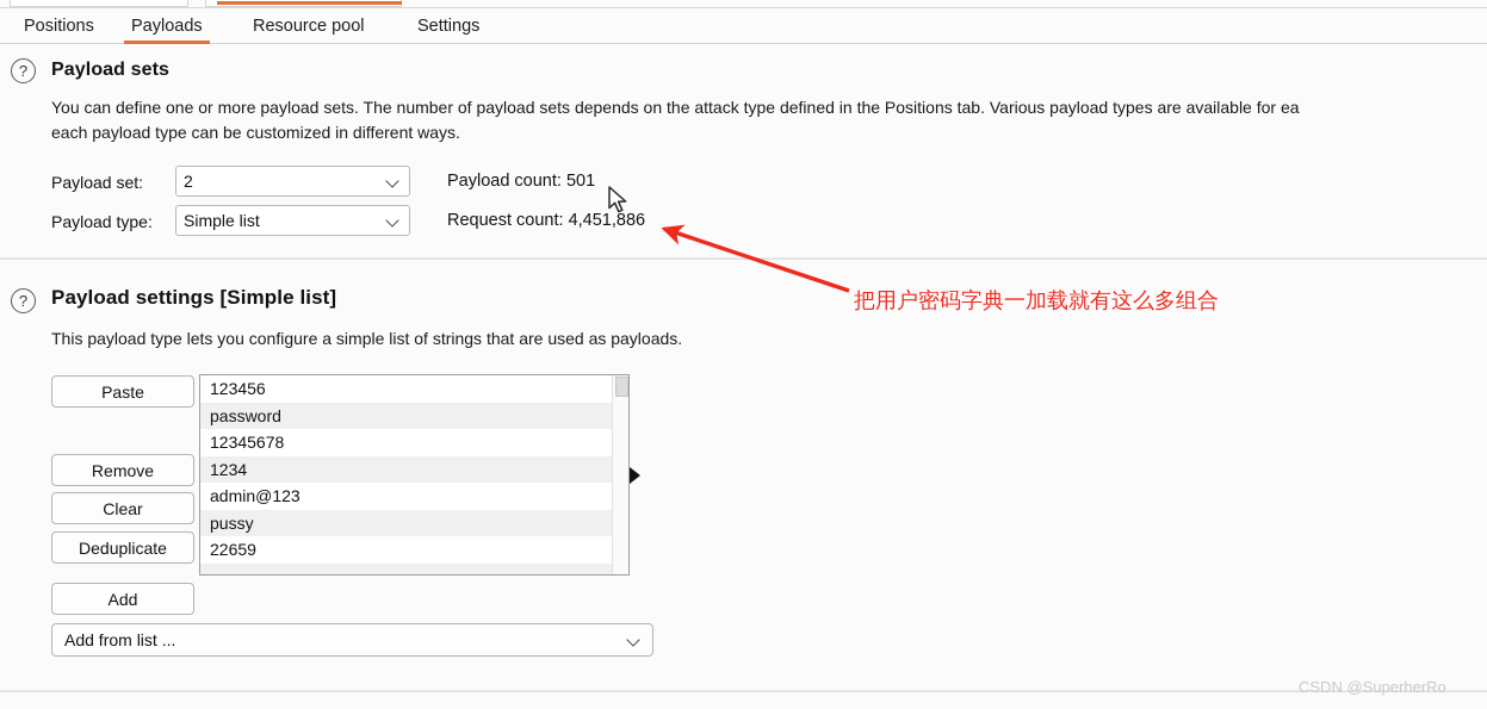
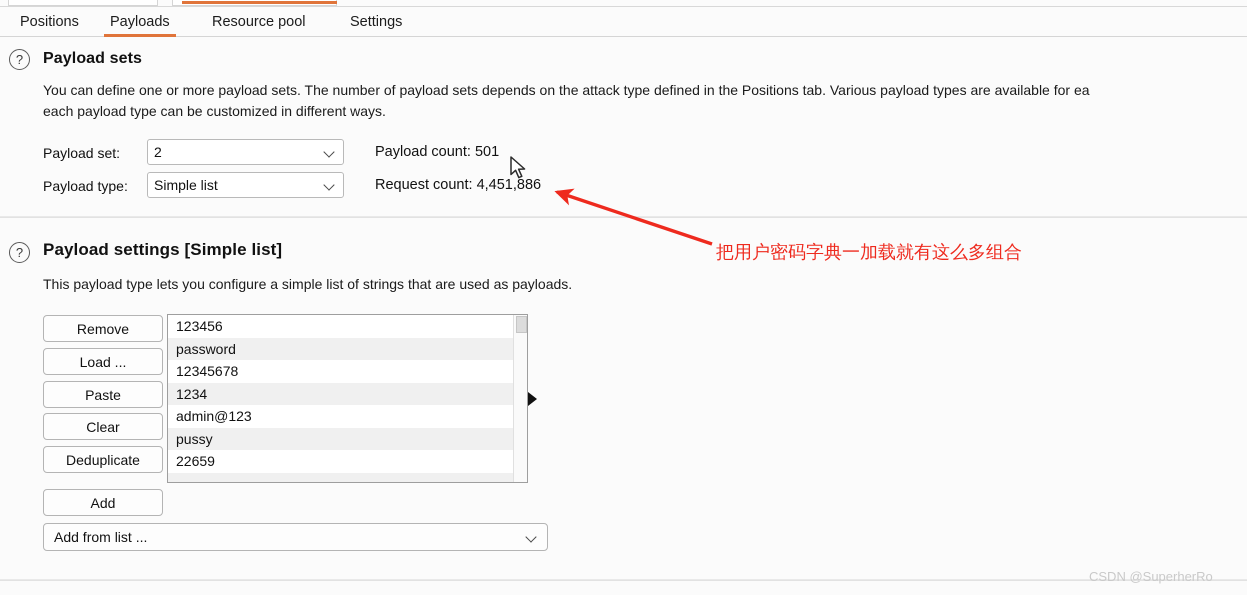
  Positions
  Payloads
  Resource pool
  Settings
  ?
  Payload sets
  You can define one or more payload sets. The number of payload sets depends on the attack type defined in the Positions tab. Various payload types are available for ea
  each payload type can be customized in different ways.
  Payload set:
  2
  Payload type:
  Simple list
  Payload count: 501
  Request count: 4,451,886
  ?
  Payload settings [Simple list]
  This payload type lets you configure a simple list of strings that are used as payloads.
- Paste
+ Remove
+ Load ...
- Remove
+ Paste
  Clear
  Deduplicate
  Add
  Add from list ...
  123456
  password
  12345678
  1234
  admin@123
  pussy
  22659
  把用户密码字典一加载就有这么多组合
  CSDN @SuperherRo
